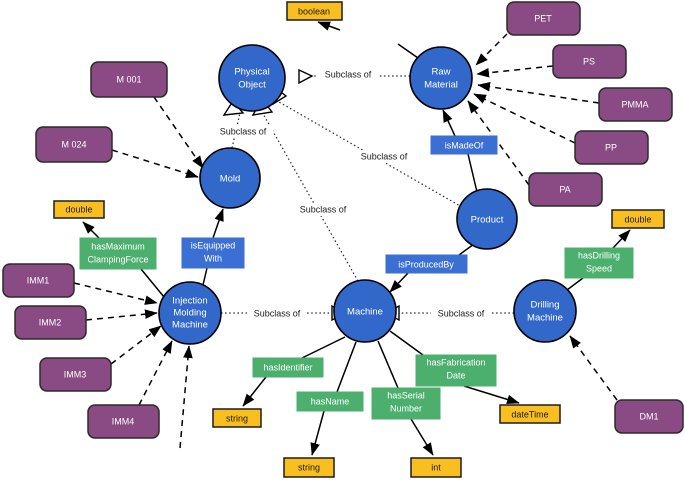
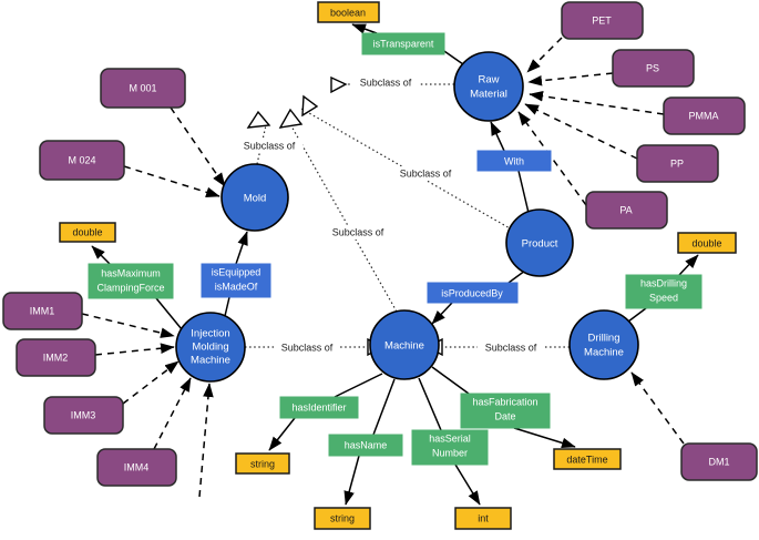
  Subclass of
  Subclass of
  Subclass of
  Subclass of
  Subclass of
  Subclass of
- Physical
- Object
  Raw
  Material
  Mold
  Product
  Injection
  Molding
  Machine
  Machine
  Drilling
  Machine
  M 001
  M 024
  PET
  PS
  PMMA
  PP
  PA
  IMM1
  IMM2
  IMM3
  IMM4
  DM1
- isMadeOf
+ With
  isProducedBy
  isEquipped
- With
+ isMadeOf
+ isTransparent
  hasMaximum
  ClampingForce
  hasDrilling
  Speed
  hasIdentifier
  hasName
  hasSerial
  Number
  hasFabrication
  Date
  boolean
  double
  double
  string
  string
  int
  dateTime
